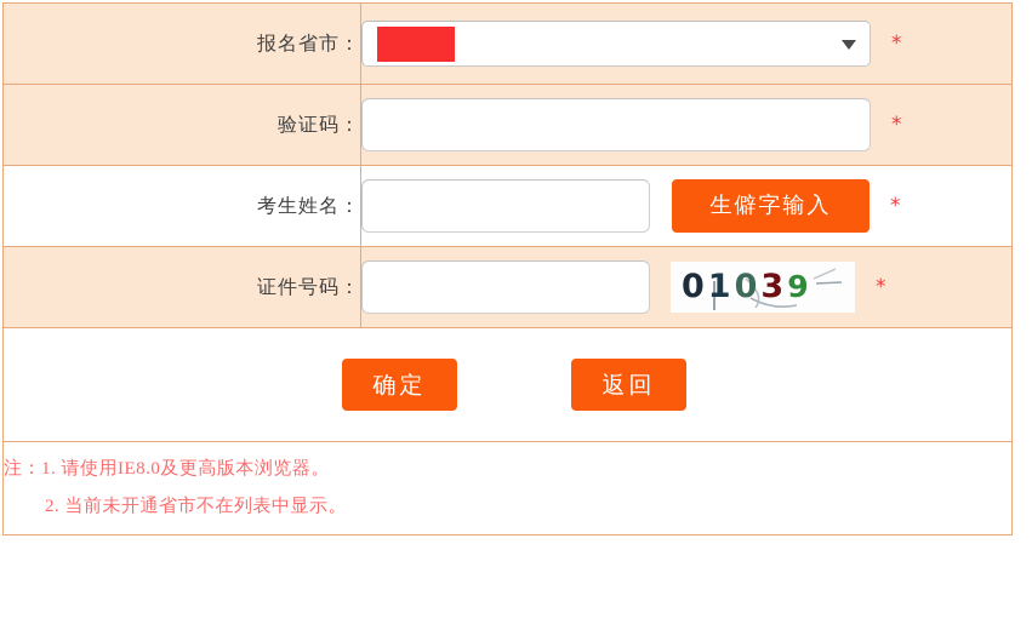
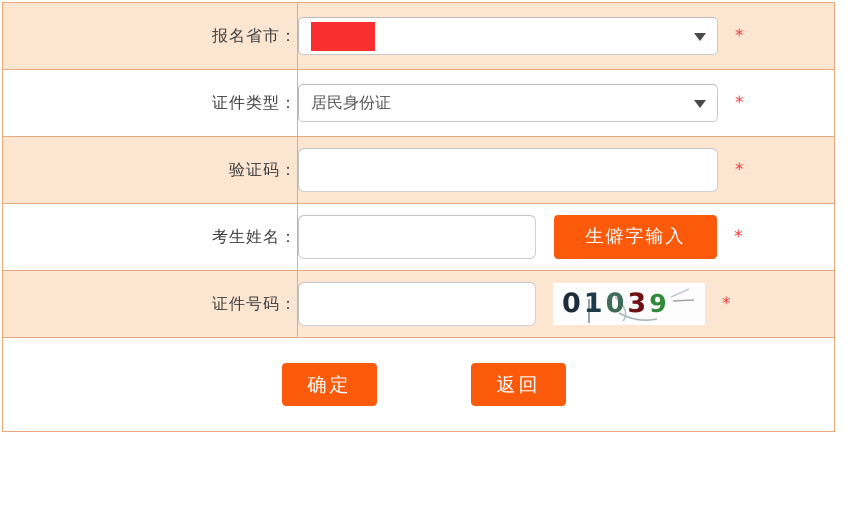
  报名省市：	*
+ 证件类型：	居民身份证 *
  验证码：	*
  考生姓名：	生僻字输入 *
  证件号码：	01039 *
  确定 返回
- 注：1. 请使用IE8.0及更高版本浏览器。 2. 当前未开通省市不在列表中显示。
